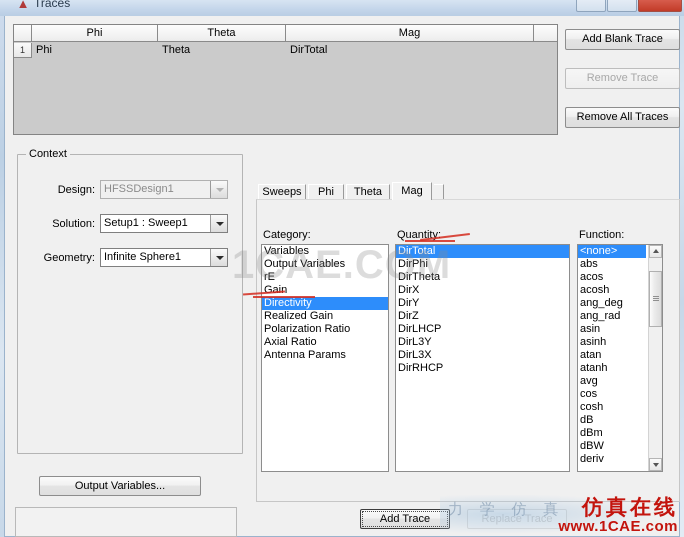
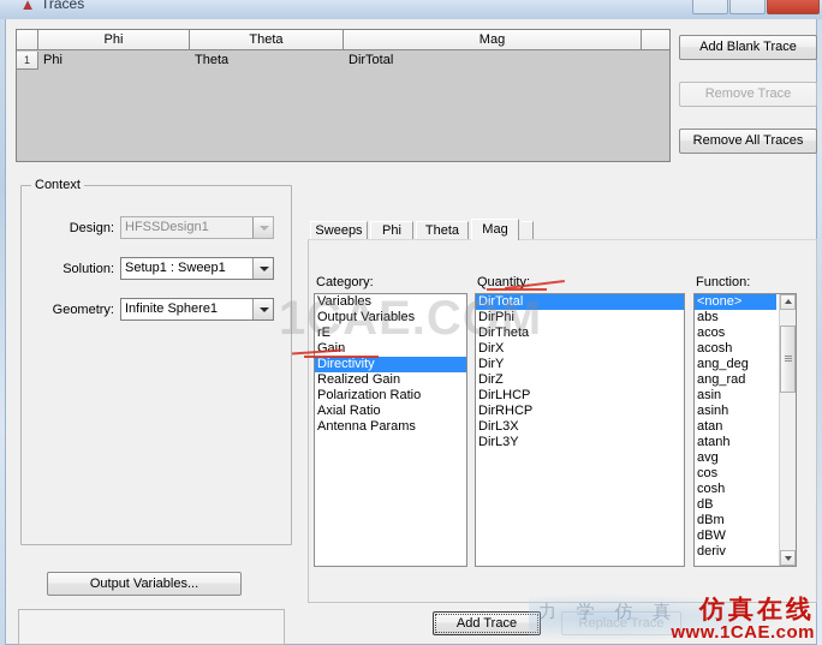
  ▲
  Traces
  Phi
  Theta
  Mag
  1
  Phi
  Theta
  DirTotal
  Add Blank Trace
  Remove Trace
  Remove All Traces
  Context
  Design:
  HFSSDesign1
  Solution:
  Setup1 : Sweep1
  Geometry:
  Infinite Sphere1
  Output Variables...
  Sweeps
  Phi
  Theta
  Mag
  Category:
  Variables
  Output Variables
  rE
  Gain
  Directivity
  Realized Gain
  Polarization Ratio
  Axial Ratio
  Antenna Params
  Quantity:
  DirTotal
  DirPhi
  DirTheta
  DirX
  DirY
  DirZ
  DirLHCP
- DirL3Y
+ DirRHCP
  DirL3X
- DirRHCP
+ DirL3Y
  Function:
  <none>
  abs
  acos
  acosh
  ang_deg
  ang_rad
  asin
  asinh
  atan
  atanh
  avg
  cos
  cosh
  dB
  dBm
  dBW
  deriv
  Add Trace
  1CAE.COM
  力 学 仿 真
  仿真在线
  www.1CAE.com
